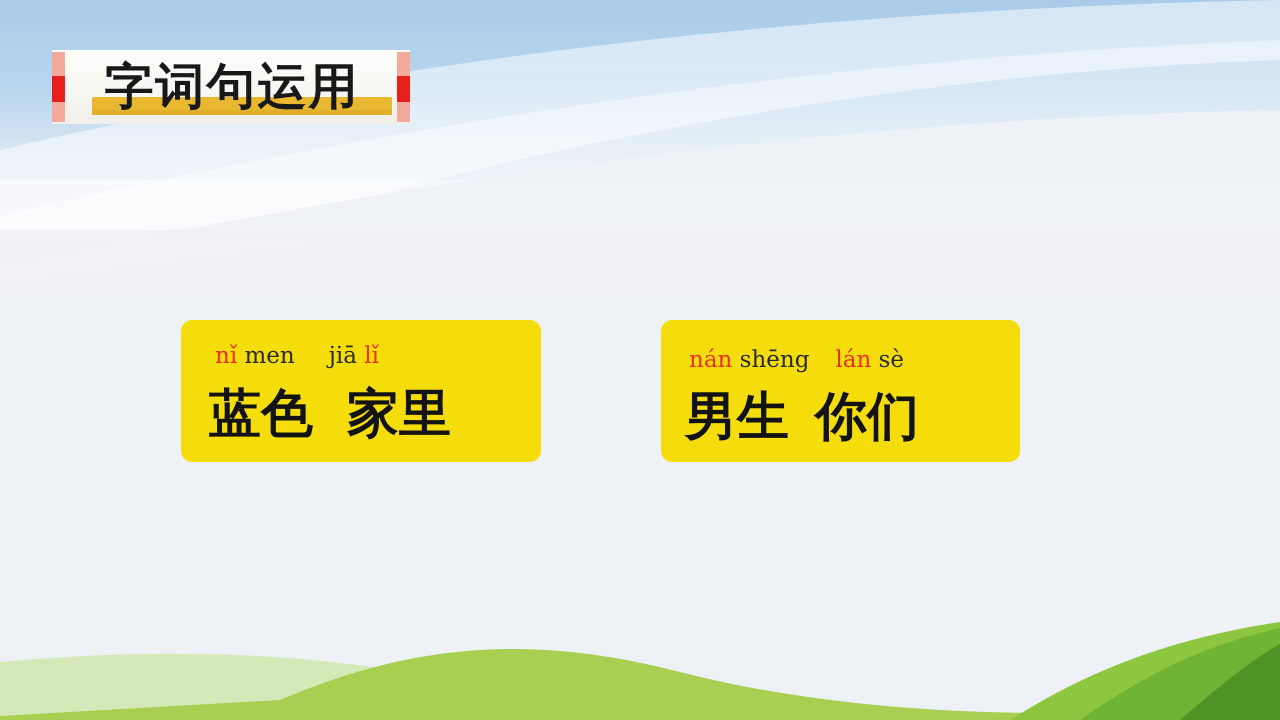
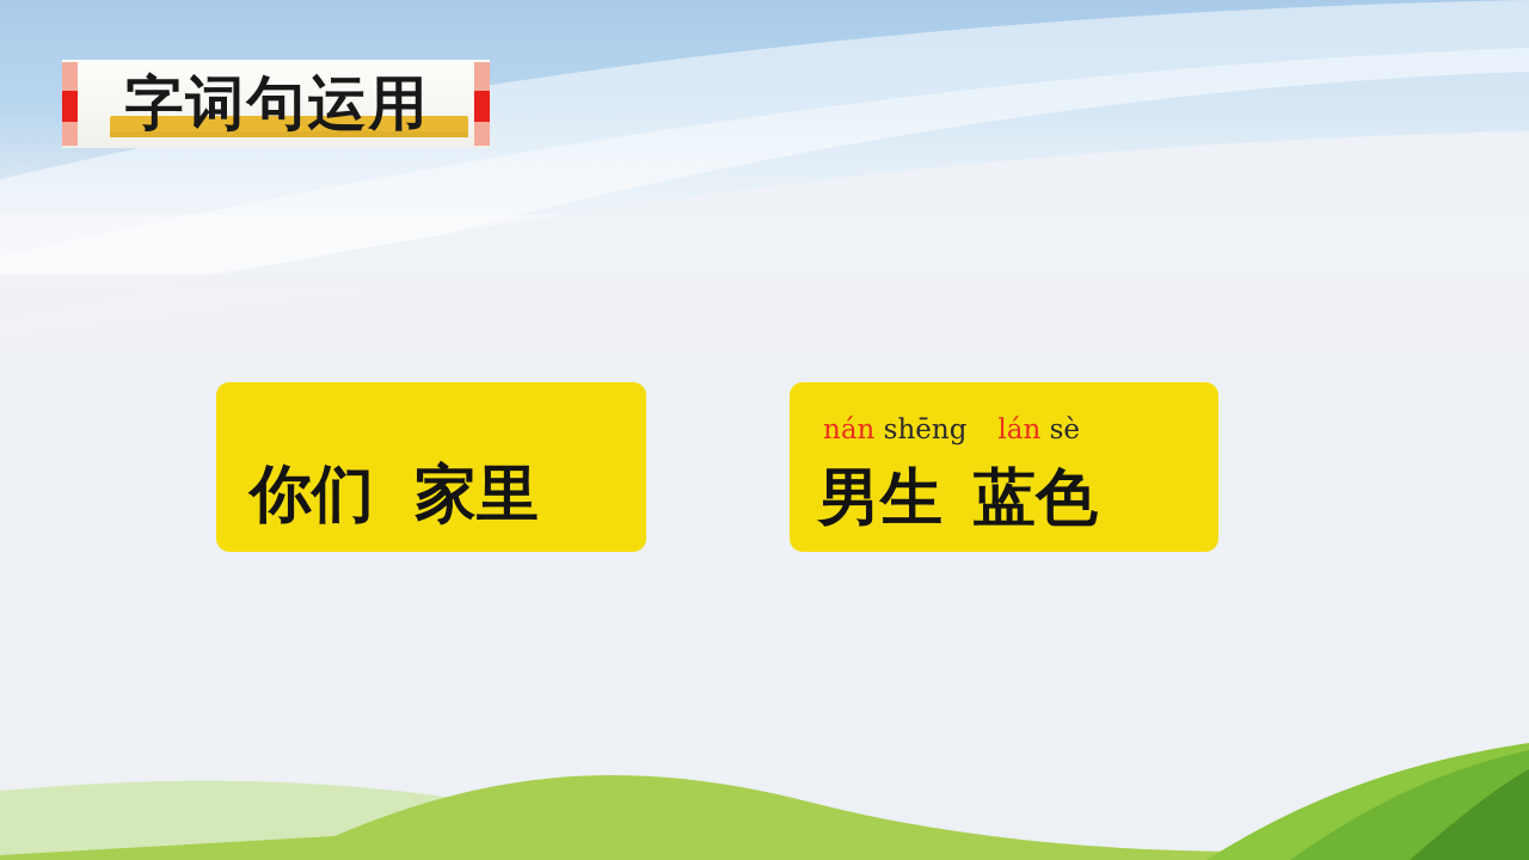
  字词句运用
- nǐ men
- jiā lǐ
- 蓝色
+ 你们
  家里
  nán shēng
  lán sè
  男生
- 你们
+ 蓝色
